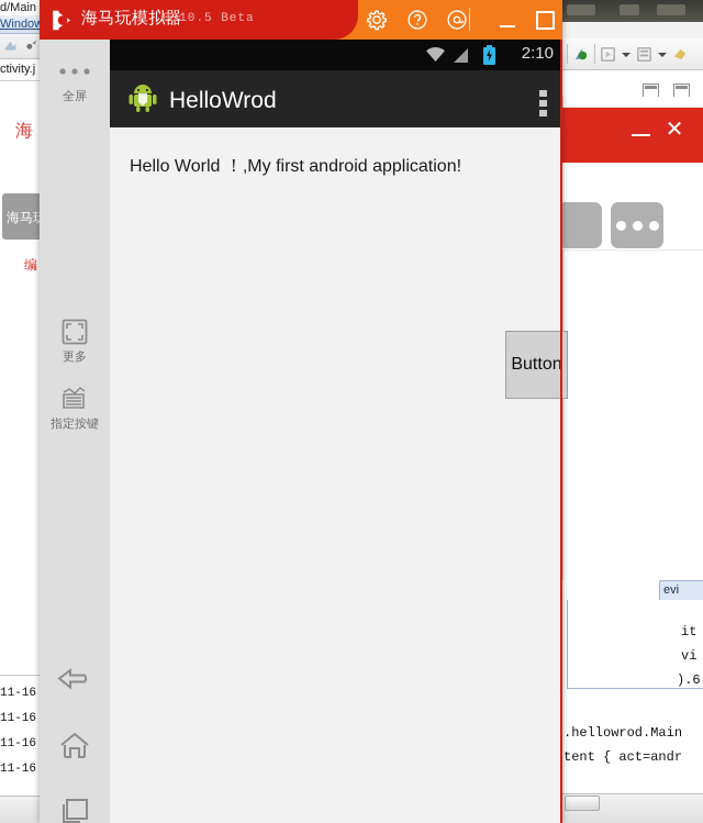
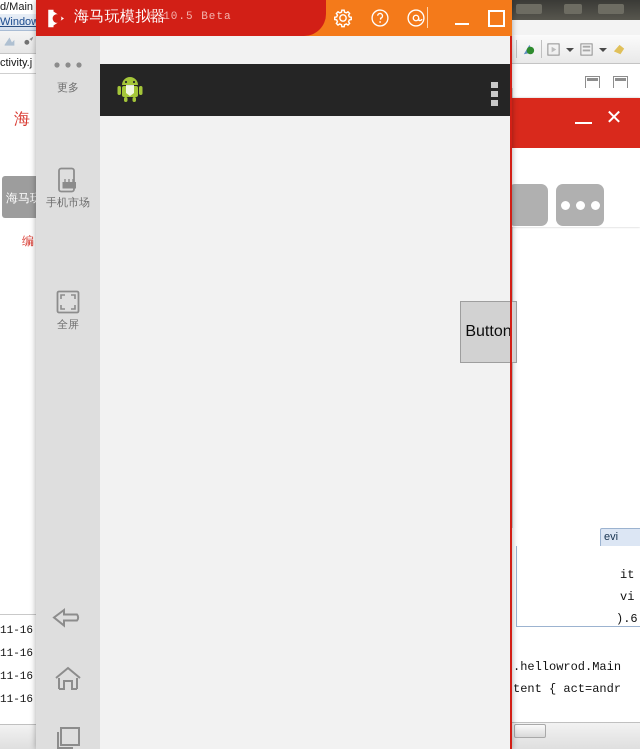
  d/Main
  Windo
  ctivity.j
  海
  编
  11-16
  11-16
  11-16
  11-16
  evi
  it
  vi
  ).6
  .hellowrod.Main
  tent { act=andr
  ✕
  海马玩模拟器
  0.10.5 Beta
- 全屏
+ 更多
+ 手机市场
- 更多
+ 全屏
- 指定按键
- 2:10
- HelloWrod
- Hello World ！,My first android application!
  Button
